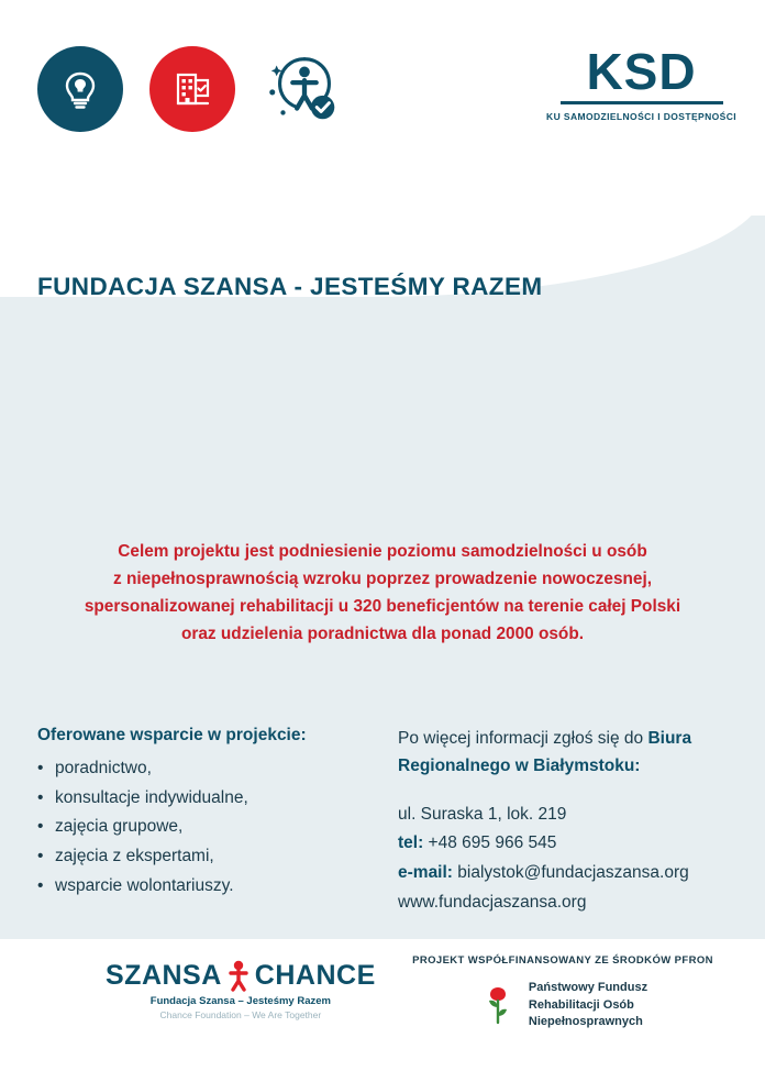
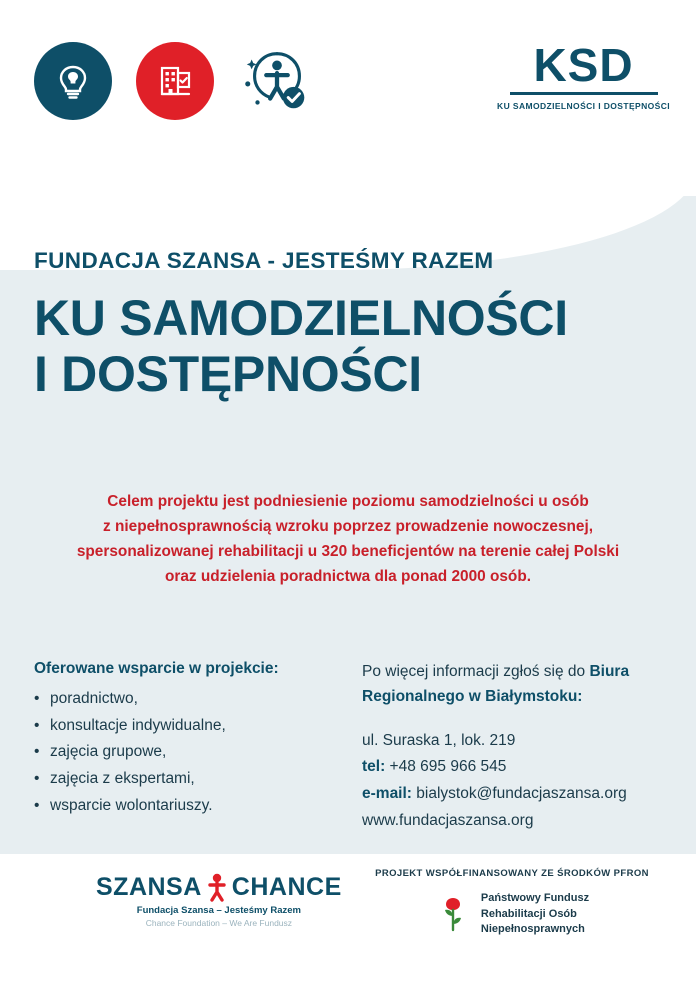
  KSD
  KU SAMODZIELNOŚCI I DOSTĘPNOŚCI
  FUNDACJA SZANSA - JESTEŚMY RAZEM
+ KU SAMODZIELNOŚCI
+ I DOSTĘPNOŚCI
  Celem projektu jest podniesienie poziomu samodzielności u osób
  z niepełnosprawnością wzroku poprzez prowadzenie nowoczesnej,
  spersonalizowanej rehabilitacji u 320 beneficjentów na terenie całej Polski
  oraz udzielenia poradnictwa dla ponad 2000 osób.
  Oferowane wsparcie w projekcie:
  poradnictwo,
  konsultacje indywidualne,
  zajęcia grupowe,
  zajęcia z ekspertami,
  wsparcie wolontariuszy.
  Po więcej informacji zgłoś się do Biura
  Regionalnego w Białymstoku:
  ul. Suraska 1, lok. 219
  tel: +48 695 966 545
  e-mail: bialystok@fundacjaszansa.org
  www.fundacjaszansa.org
  SZANSA
  CHANCE
  Fundacja Szansa – Jesteśmy Razem
- Chance Foundation – We Are Together
+ Chance Foundation – We Are Fundusz
  PROJEKT WSPÓŁFINANSOWANY ZE ŚRODKÓW PFRON
  Państwowy Fundusz
  Rehabilitacji Osób
  Niepełnosprawnych
